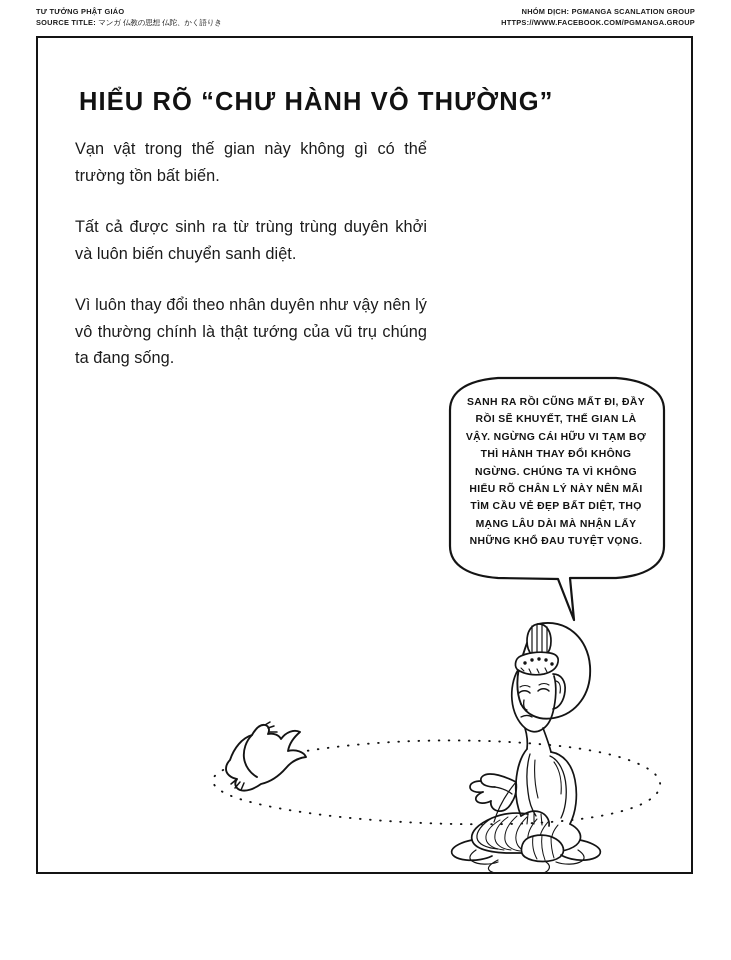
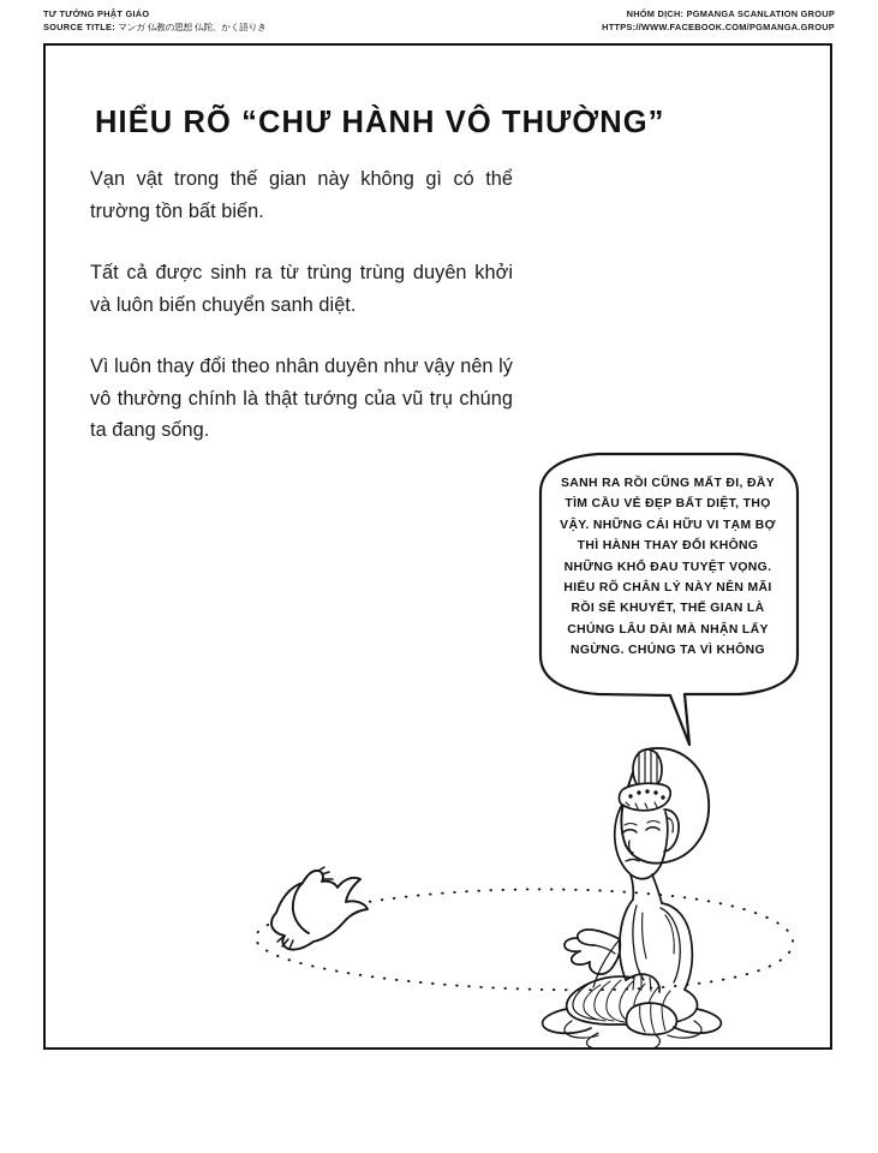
  TƯ TƯỞNG PHẬT GIÁO
  SOURCE TITLE: マンガ 仏教の思想 仏陀、かく語りき
  NHÓM DỊCH: PGMANGA SCANLATION GROUP
  HTTPS://WWW.FACEBOOK.COM/PGMANGA.GROUP
  HIỂU RÕ “CHƯ HÀNH VÔ THƯỜNG”
  Vạn vật trong thế gian này không gì có thể trường tồn bất biến.
  Tất cả được sinh ra từ trùng trùng duyên khởi và luôn biến chuyển sanh diệt.
  Vì luôn thay đổi theo nhân duyên như vậy nên lý vô thường chính là thật tướng của vũ trụ chúng ta đang sống.
  SANH RA RỒI CŨNG MẤT ĐI, ĐẦY
- RỒI SẼ KHUYẾT, THẾ GIAN LÀ
+ TÌM CẦU VẺ ĐẸP BẤT DIỆT, THỌ
- VẬY. NGỪNG CÁI HỮU VI TẠM BỢ
+ VẬY. NHỮNG CÁI HỮU VI TẠM BỢ
  THÌ HÀNH THAY ĐỔI KHÔNG
- NGỪNG. CHÚNG TA VÌ KHÔNG
+ NHỮNG KHỔ ĐAU TUYỆT VỌNG.
  HIỂU RÕ CHÂN LÝ NÀY NÊN MÃI
- TÌM CẦU VẺ ĐẸP BẤT DIỆT, THỌ
+ RỒI SẼ KHUYẾT, THẾ GIAN LÀ
- MẠNG LÂU DÀI MÀ NHẬN LẤY
+ CHÚNG LÂU DÀI MÀ NHẬN LẤY
- NHỮNG KHỔ ĐAU TUYỆT VỌNG.
+ NGỪNG. CHÚNG TA VÌ KHÔNG
